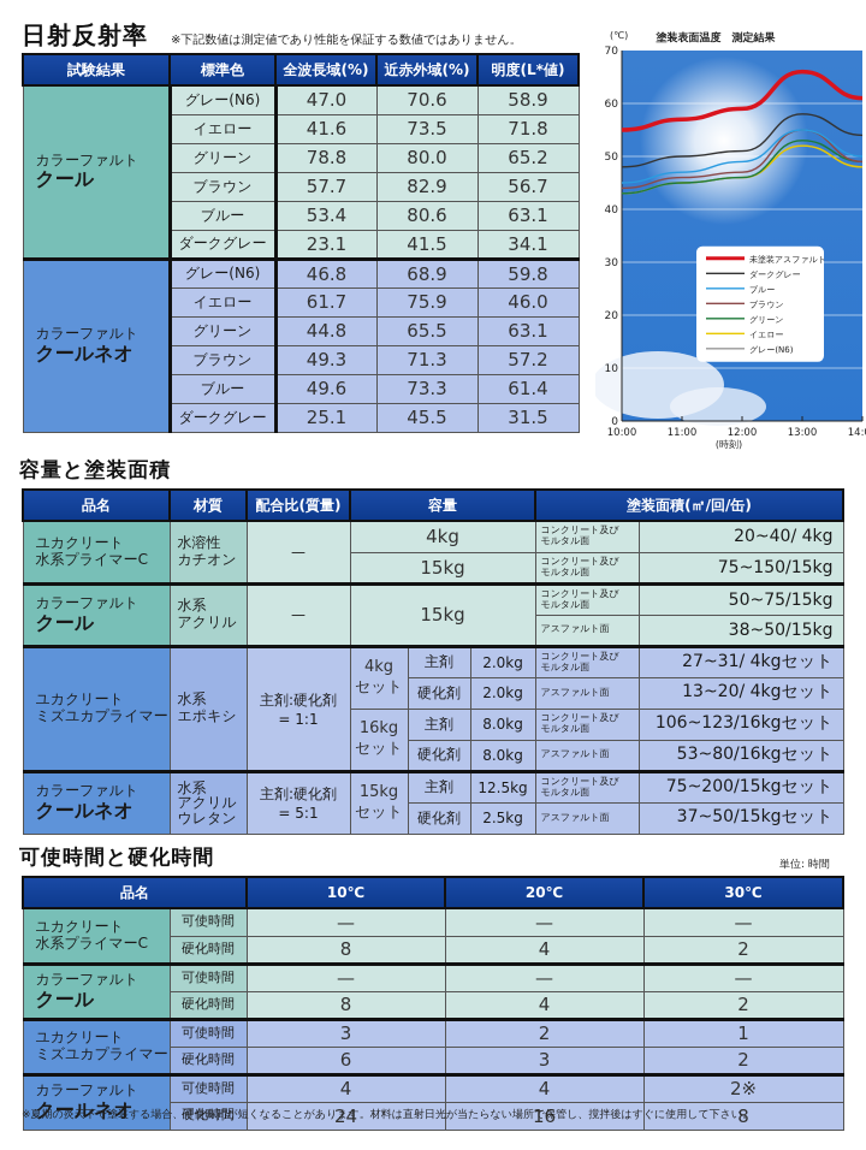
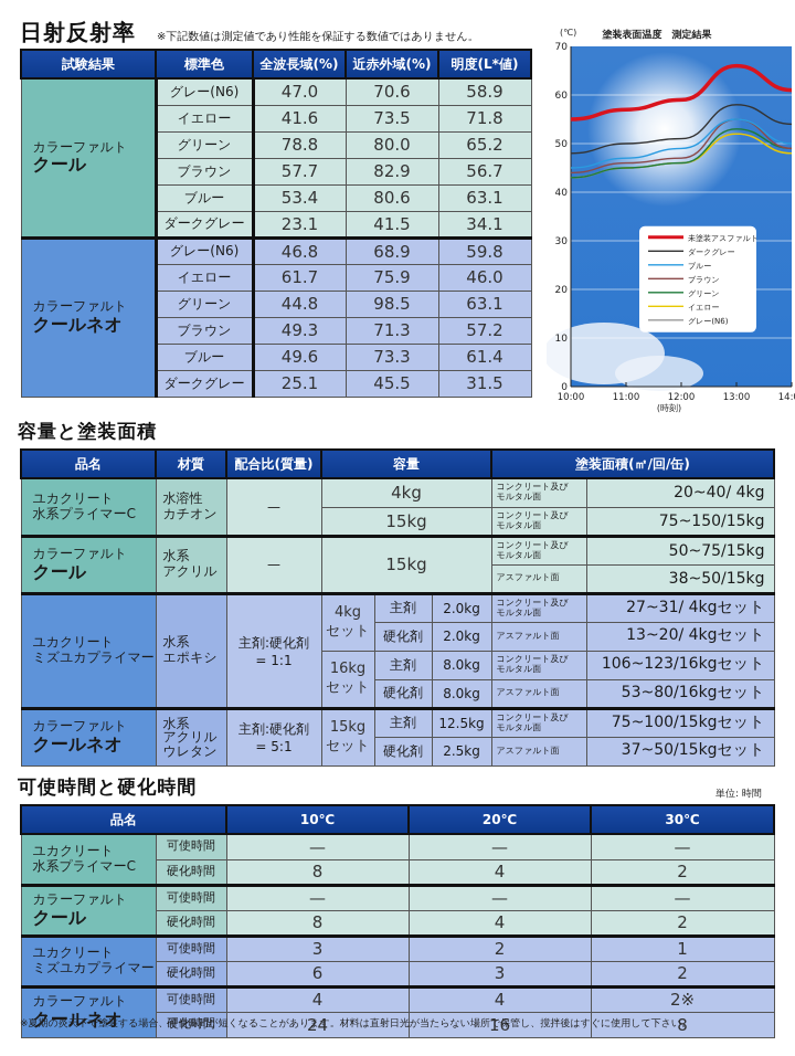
  日射反射率
  ※下記数値は測定値であり性能を保証する数値ではありません。
  試験結果	標準色	全波長域(%)	近赤外域(%)	明度(L*値)
  カラーファルト クール	グレー(N6)	47.0	70.6	58.9
  イエロー	41.6	73.5	71.8
  グリーン	78.8	80.0	65.2
  ブラウン	57.7	82.9	56.7
  ブルー	53.4	80.6	63.1
  ダークグレー	23.1	41.5	34.1
  カラーファルト クールネオ	グレー(N6)	46.8	68.9	59.8
  イエロー	61.7	75.9	46.0
- グリーン	44.8	65.5	63.1
+ グリーン	44.8	98.5	63.1
  ブラウン	49.3	71.3	57.2
  ブルー	49.6	73.3	61.4
  ダークグレー	25.1	45.5	31.5
  塗装表面温度 測定結果
  (℃)
  0
  10
  20
  30
  40
  50
  60
  70
  10:00
  11:00
  12:00
  13:00
  未塗装アスファルト
  ダークグレー
  ブルー
  ブラウン
  グリーン
  イエロー
  グレー(N6)
  (時刻)
  容量と塗装面積
  品名	材質	配合比(質量)	容量	塗装面積(㎡/回/缶)
  ユカクリート水系プライマーC	水溶性カチオン	—	4kg	コンクリート及びモルタル面	20~40/ 4kg
  15kg	コンクリート及びモルタル面	75~150/15kg
  カラーファルトクール	水系アクリル	—	15kg	コンクリート及びモルタル面	50~75/15kg
  アスファルト面	38~50/15kg
  ユカクリートミズユカプライマー	水系エポキシ	主剤:硬化剤= 1:1	4kgセット	主剤	2.0kg	コンクリート及びモルタル面	27~31/ 4kgセット
  硬化剤	2.0kg	アスファルト面	13~20/ 4kgセット
  16kgセット	主剤	8.0kg	コンクリート及びモルタル面	106~123/16kgセット
  硬化剤	8.0kg	アスファルト面	53~80/16kgセット
- カラーファルトクールネオ	水系アクリルウレタン	主剤:硬化剤= 5:1	15kgセット	主剤	12.5kg	コンクリート及びモルタル面	75~200/15kgセット
+ カラーファルトクールネオ	水系アクリルウレタン	主剤:硬化剤= 5:1	15kgセット	主剤	12.5kg	コンクリート及びモルタル面	75~100/15kgセット
  硬化剤	2.5kg	アスファルト面	37~50/15kgセット
  可使時間と硬化時間
  単位: 時間
  品名	10℃	20℃	30℃
  ユカクリート 水系プライマーC	可使時間	—	—	—
  硬化時間	8	4	2
  カラーファルト クール	可使時間	—	—	—
  硬化時間	8	4	2
  ユカクリート ミズユカプライマー	可使時間	3	2	1
  硬化時間	6	3	2
  カラーファルト クールネオ	可使時間	4	4	2※
  硬化時間	24	16	8
  ※夏期の炎天下で塗装する場合、可使時間が短くなることがあります。材料は直射日光が当たらない場所で保管し、撹拌後はすぐに使用して下さい。
